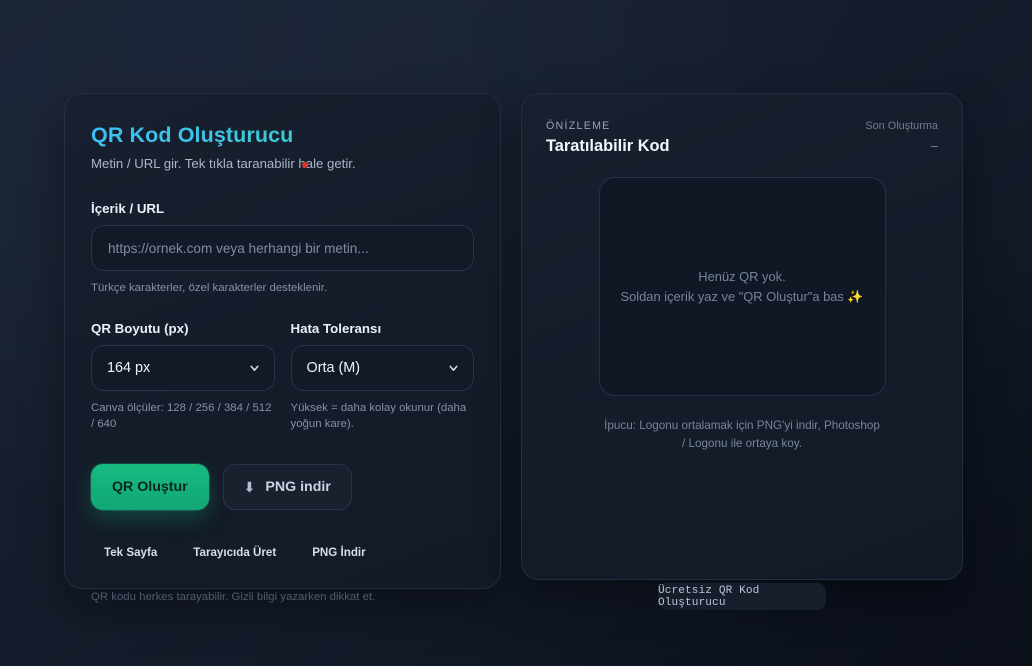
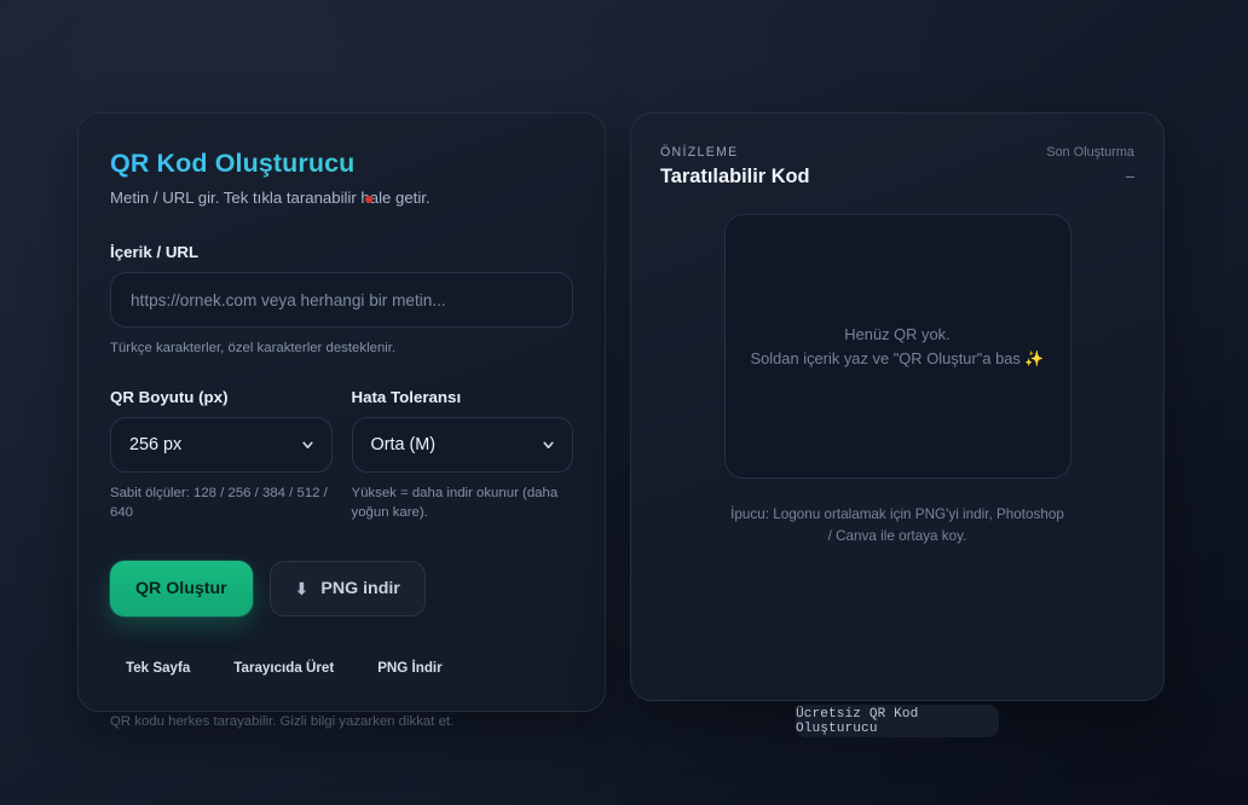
  QR Kod Oluşturucu
  Metin / URL gir. Tek tıkla taranabilirale getir.
  İçerik / URL
  https://ornek.com veya herhangi bir metin...
  Türkçe karakterler, özel karakterler desteklenir.
  QR Boyutu (px)
- 164 px
+ 256 px
- Canva ölçüler: 128 / 256 / 384 / 512 / 640
+ Sabit ölçüler: 128 / 256 / 384 / 512 / 640
  Hata Toleransı
  Orta (M)
- Yüksek = daha kolay okunur (daha yoğun kare).
+ Yüksek = daha indir okunur (daha yoğun kare).
  QR Oluştur
  ⬇
  PNG indir
  Tek Sayfa
  Tarayıcıda Üret
  PNG İndir
  QR kodu herkes tarayabilir. Gizli bilgi yazarken dikkat et.
  ÖNİZLEME
  Taratılabilir Kod
  Son Oluşturma
  –
  Henüz QR yok.
  Soldan içerik yaz ve "QR Oluştur"a bas ✨
- İpucu: Logonu ortalamak için PNG'yi indir, Photoshop / Logonu ile ortaya koy.
+ İpucu: Logonu ortalamak için PNG'yi indir, Photoshop / Canva ile ortaya koy.
  Ücretsiz QR Kod Oluşturucu
